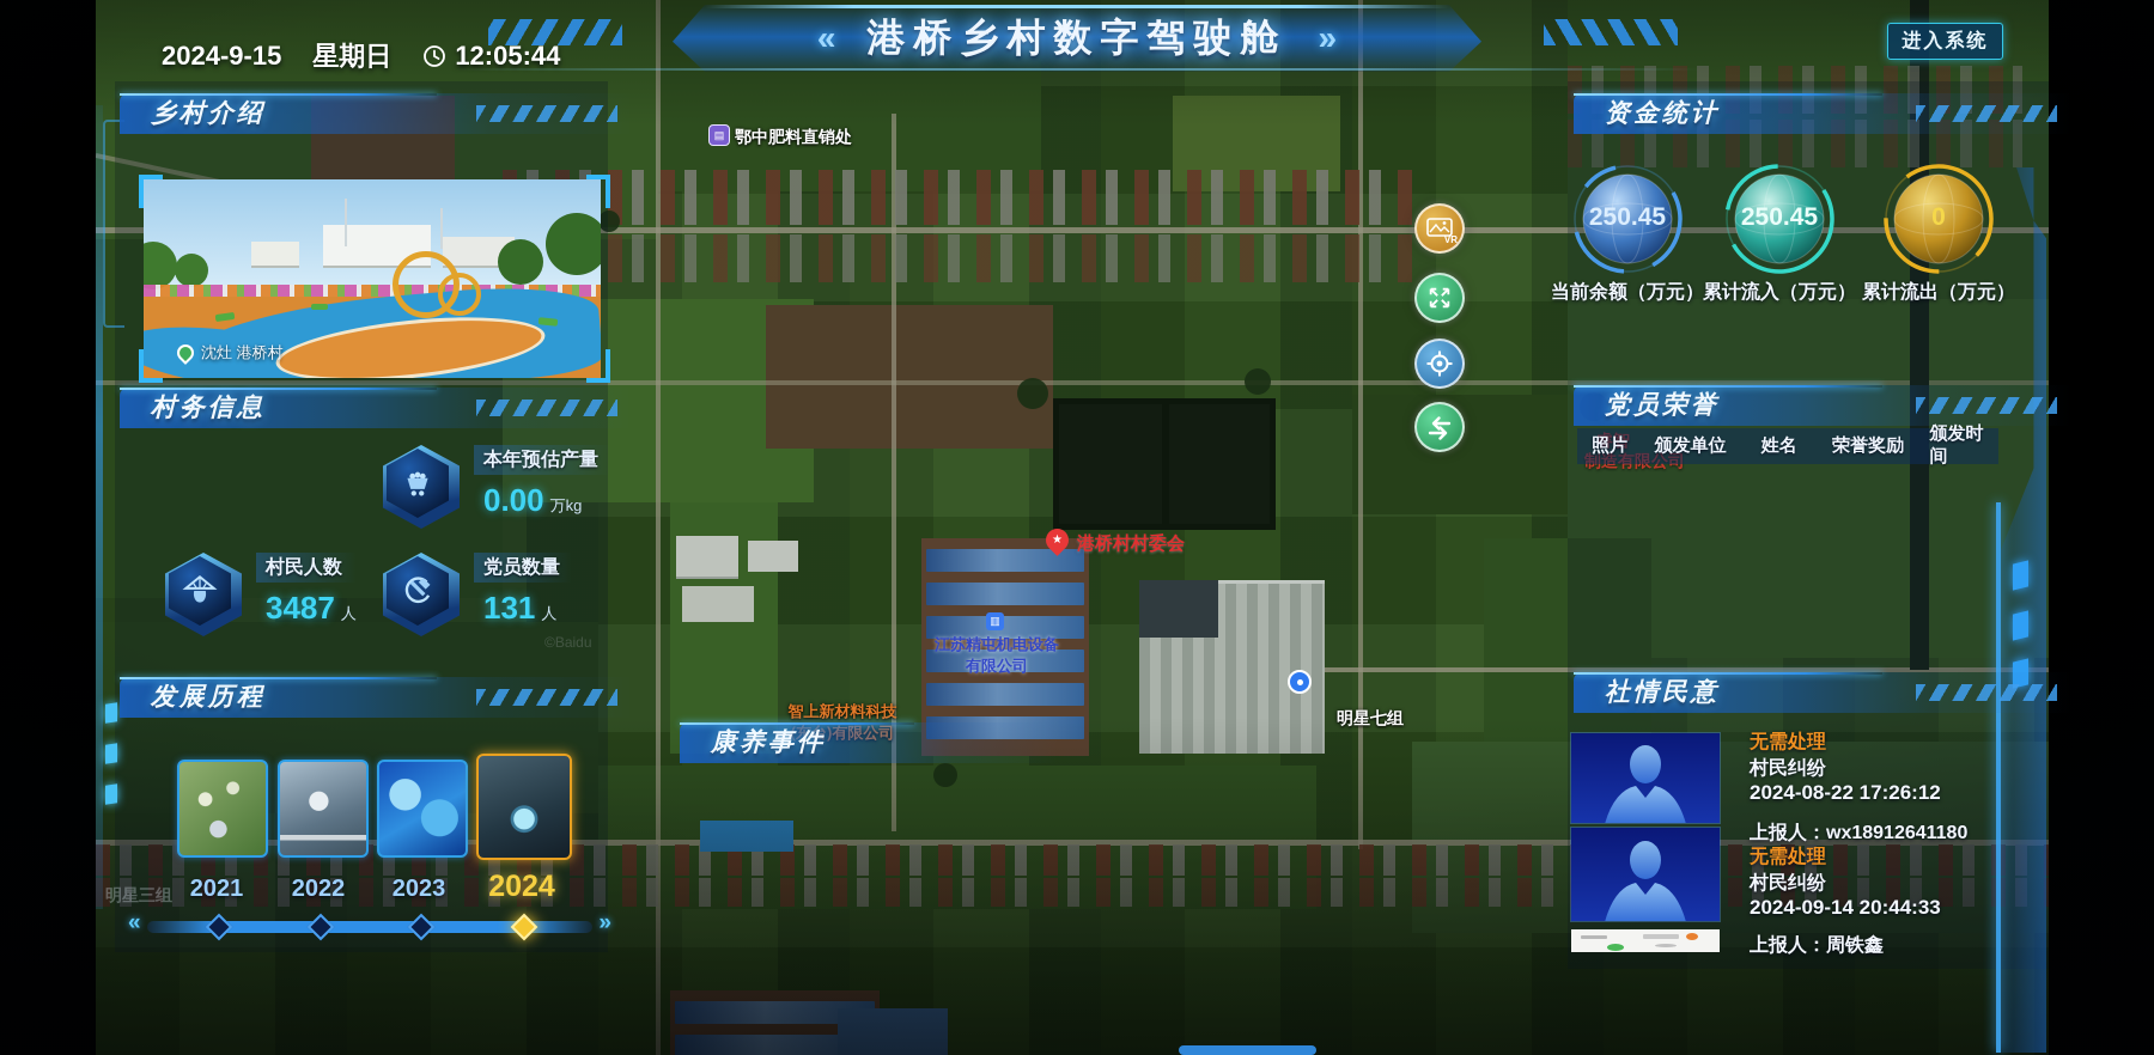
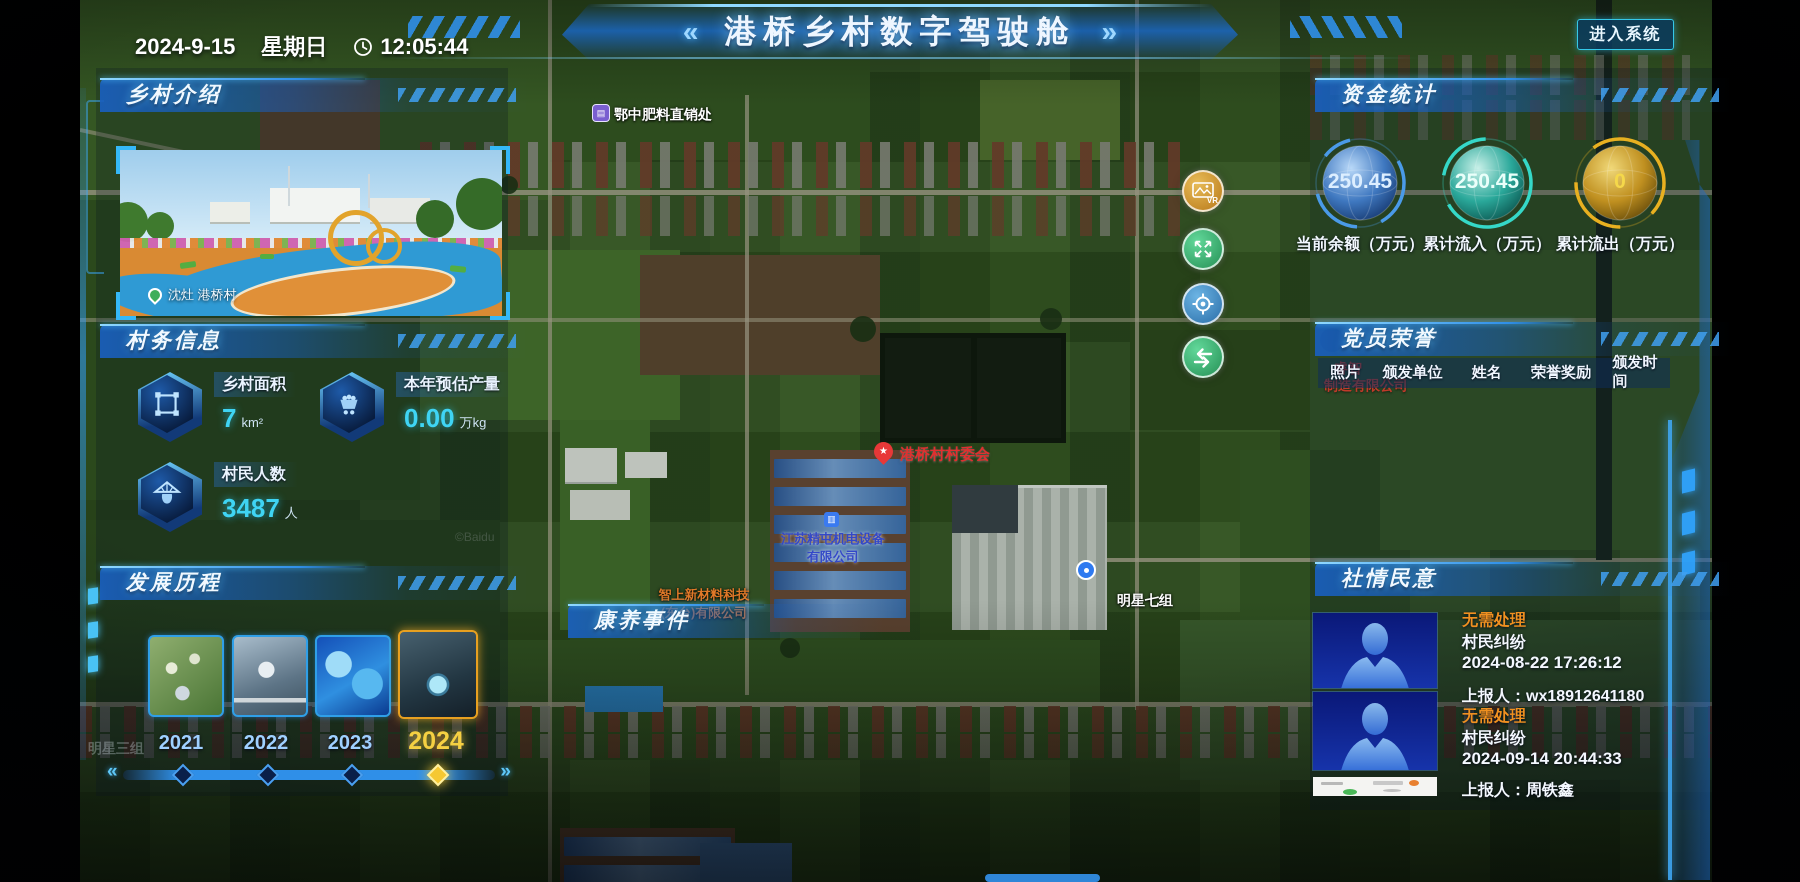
  ▤
  鄂中肥料直销处
  港桥村村委会
  ▥
  江苏精屯机电设备
  有限公司
  智上新材料科技
  明星七组
  明星三组
  睿智
  制造有限公司
  康养事件
  VR
  2024-9-15
  星期日
  12:05:44
  «
  港桥乡村数字驾驶舱
  »
  进入系统
  乡村介绍
  沈灶 港桥村
  村务信息
+ 乡村面积
+ 7 km²
  本年预估产量
  0.00 万kg
  村民人数
  3487 人
- 党员数量
- 131 人
  发展历程
  2021
  2022
  2023
  2024
  «
  »
  资金统计
  250.45
  250.45
  0
  当前余额（万元）
  累计流入（万元）
  累计流出（万元）
  党员荣誉
  照片
  颁发单位
  姓名
  荣誉奖励
  颁发时间
  社情民意
  无需处理
  村民纠纷
  2024-08-22 17:26:12
  上报人：wx18912641180
  无需处理
  村民纠纷
  2024-09-14 20:44:33
  上报人：周铁鑫
